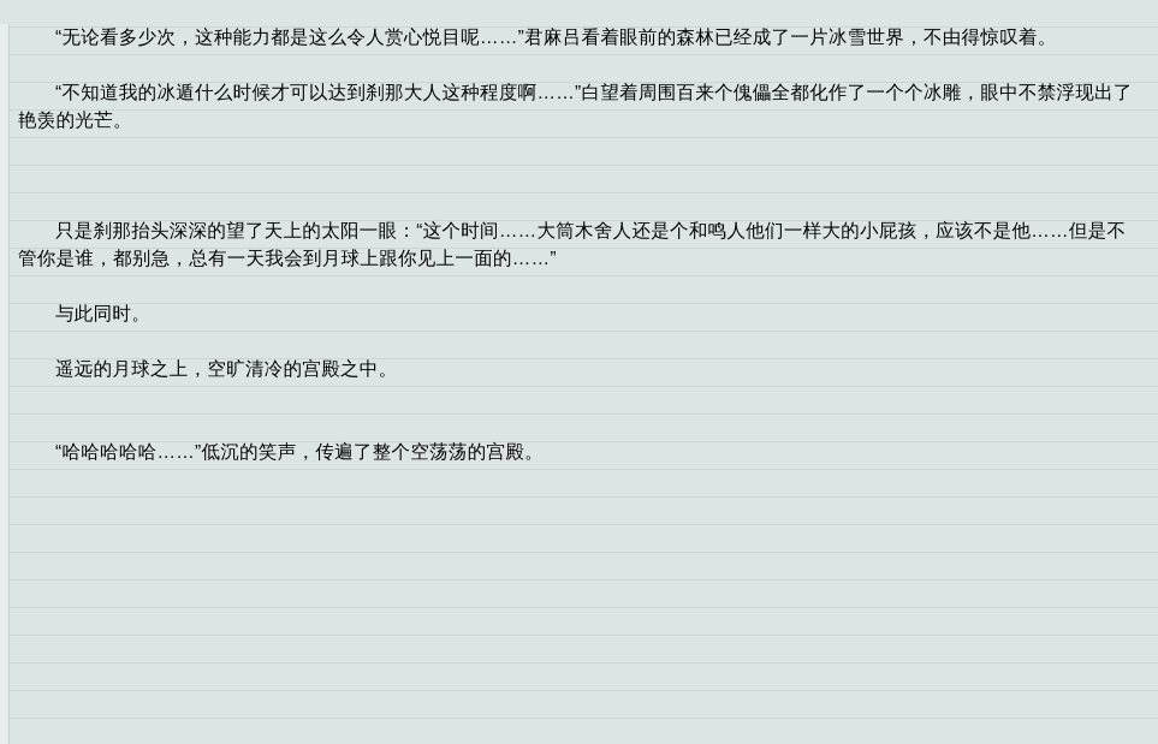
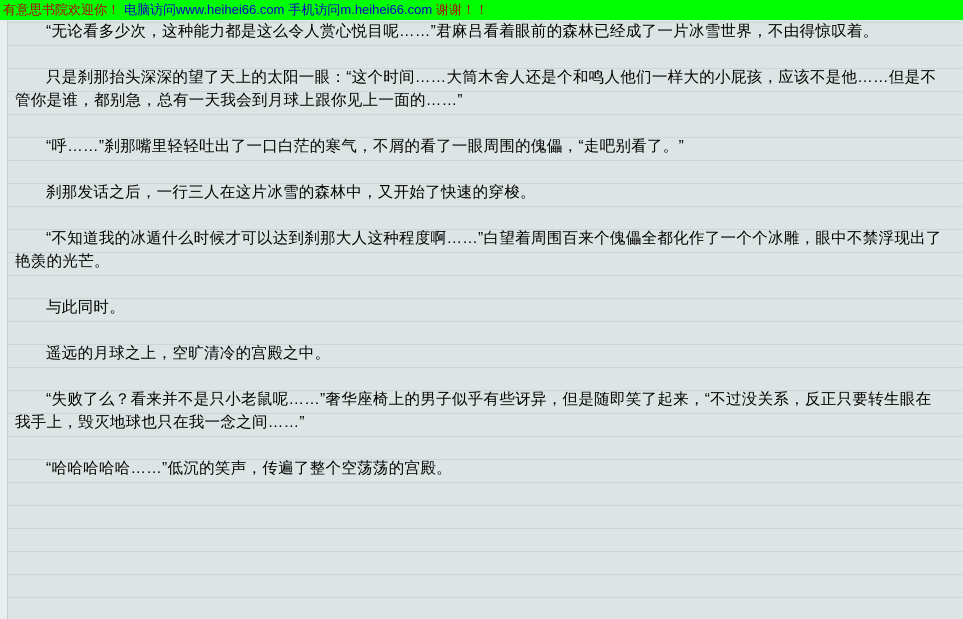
+ 有意思书院欢迎你！
+ 电脑访问www.heihei66.com
+ 手机访问m.heihei66.com
+ 谢谢！！
  “无论看多少次，这种能力都是这么令人赏心悦目呢……”君麻吕看着眼前的森林已经成了一片冰雪世界，不由得惊叹着。
- “不知道我的冰遁什么时候才可以达到刹那大人这种程度啊……”白望着周围百来个傀儡全都化作了一个个冰雕，眼中不禁浮现出了艳羡的光芒。
+ 只是刹那抬头深深的望了天上的太阳一眼：“这个时间……大筒木舍人还是个和鸣人他们一样大的小屁孩，应该不是他……但是不管你是谁，都别急，总有一天我会到月球上跟你见上一面的……”
+ “呼……”刹那嘴里轻轻吐出了一口白茫的寒气，不屑的看了一眼周围的傀儡，“走吧别看了。”
+ 刹那发话之后，一行三人在这片冰雪的森林中，又开始了快速的穿梭。
- 只是刹那抬头深深的望了天上的太阳一眼：“这个时间……大筒木舍人还是个和鸣人他们一样大的小屁孩，应该不是他……但是不管你是谁，都别急，总有一天我会到月球上跟你见上一面的……”
+ “不知道我的冰遁什么时候才可以达到刹那大人这种程度啊……”白望着周围百来个傀儡全都化作了一个个冰雕，眼中不禁浮现出了艳羡的光芒。
  与此同时。
  遥远的月球之上，空旷清冷的宫殿之中。
+ “失败了么？看来并不是只小老鼠呢……”奢华座椅上的男子似乎有些讶异，但是随即笑了起来，“不过没关系，反正只要转生眼在我手上，毁灭地球也只在我一念之间……”
  “哈哈哈哈哈……”低沉的笑声，传遍了整个空荡荡的宫殿。
